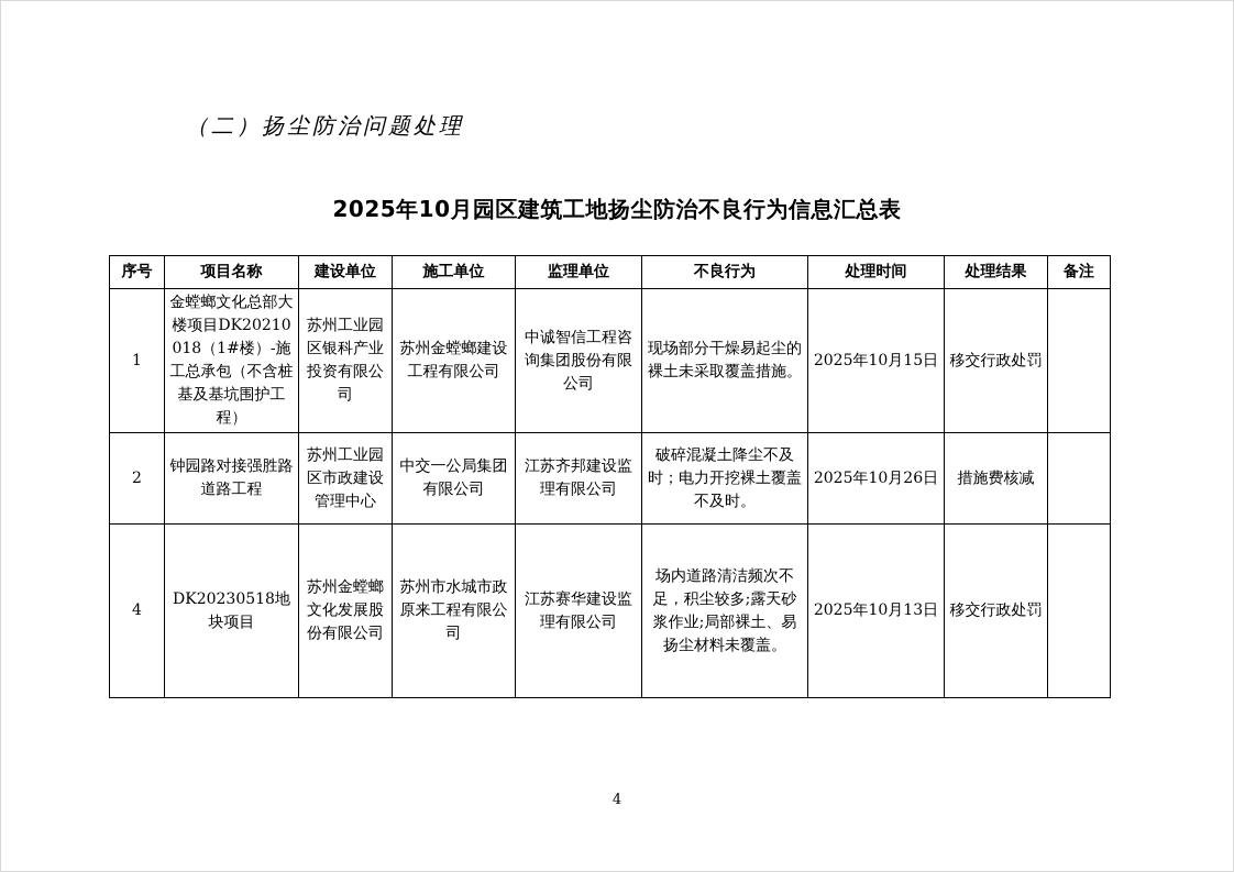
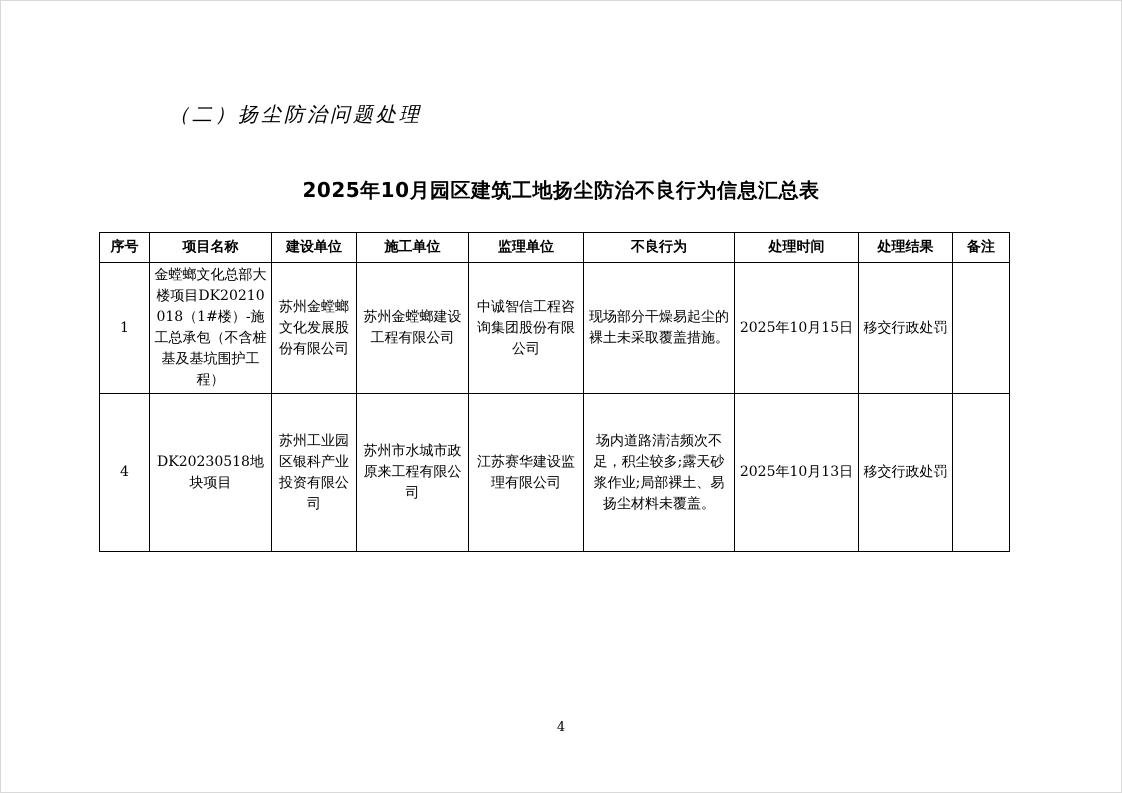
  （二）扬尘防治问题处理
  2025年10月园区建筑工地扬尘防治不良行为信息汇总表
  序号	项目名称	建设单位	施工单位	监理单位	不良行为	处理时间	处理结果	备注
- 1	金螳螂文化总部大楼项目DK20210018（1#楼）-施工总承包（不含桩基及基坑围护工程）	苏州工业园区银科产业投资有限公司	苏州金螳螂建设工程有限公司	中诚智信工程咨询集团股份有限公司	现场部分干燥易起尘的裸土未采取覆盖措施。	2025年10月15日	移交行政处罚
+ 1	金螳螂文化总部大楼项目DK20210018（1#楼）-施工总承包（不含桩基及基坑围护工程）	苏州金螳螂文化发展股份有限公司	苏州金螳螂建设工程有限公司	中诚智信工程咨询集团股份有限公司	现场部分干燥易起尘的裸土未采取覆盖措施。	2025年10月15日	移交行政处罚
- 2	钟园路对接强胜路道路工程	苏州工业园区市政建设管理中心	中交一公局集团有限公司	江苏齐邦建设监理有限公司	破碎混凝土降尘不及时；电力开挖裸土覆盖不及时。	2025年10月26日	措施费核减
- 4	DK20230518地块项目	苏州金螳螂文化发展股份有限公司	苏州市水城市政原来工程有限公司	江苏赛华建设监理有限公司	场内道路清洁频次不足，积尘较多;露天砂浆作业;局部裸土、易扬尘材料未覆盖。	2025年10月13日	移交行政处罚
+ 4	DK20230518地块项目	苏州工业园区银科产业投资有限公司	苏州市水城市政原来工程有限公司	江苏赛华建设监理有限公司	场内道路清洁频次不足，积尘较多;露天砂浆作业;局部裸土、易扬尘材料未覆盖。	2025年10月13日	移交行政处罚
  4
